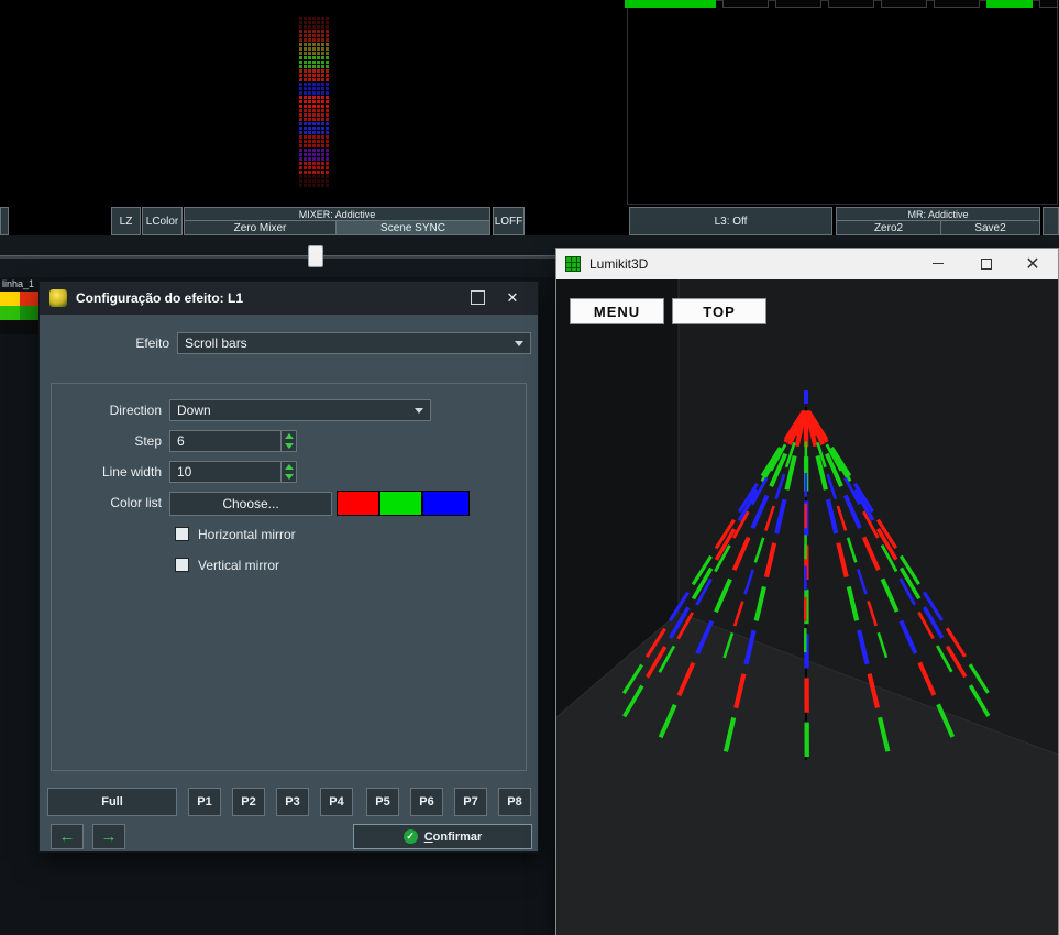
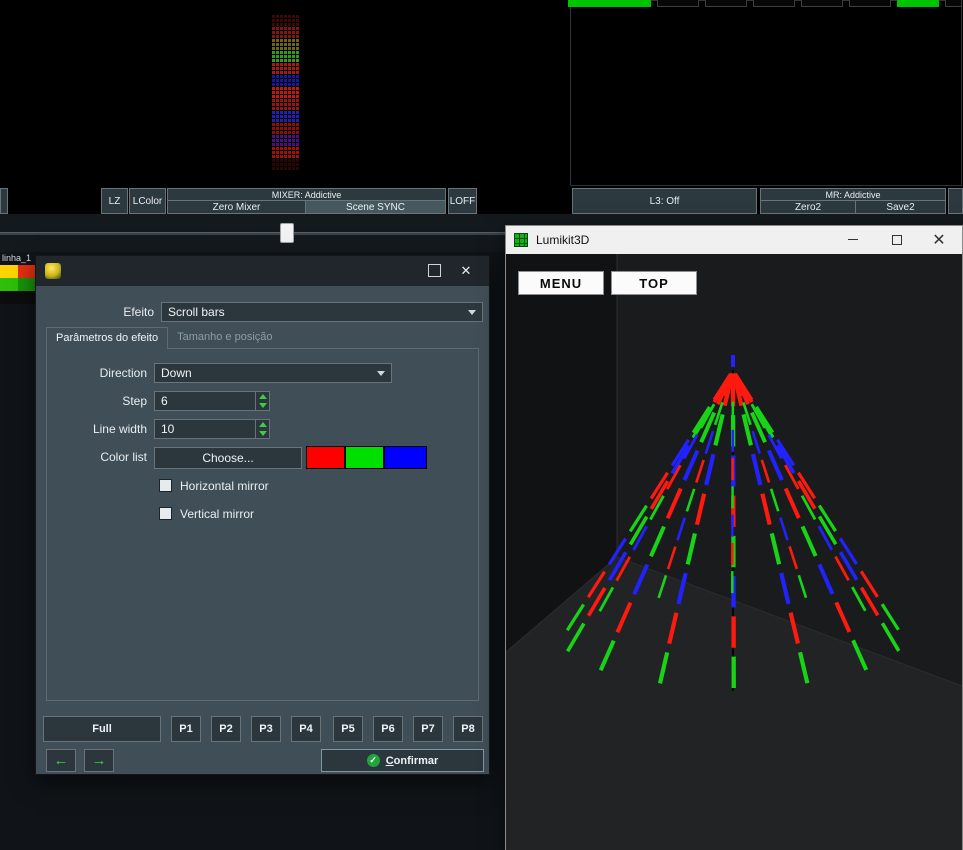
  LZ
  LColor
  MIXER: Addictive
  Zero Mixer
  Scene SYNC
  LOFF
  L3: Off
  MR: Addictive
  Zero2
  Save2
  linha_1
- Configuração do efeito: L1
  ✕
  Efeito
  Scroll bars
+ Parâmetros do efeito
+ Tamanho e posição
  Direction
  Down
  Step
  6
  Line width
  10
  Color list
  Choose...
  Horizontal mirror
  Vertical mirror
  Full
  P1
  P2
  P3
  P4
  P5
  P6
  P7
  P8
  ←
  →
  ✓
  Confirmar
  Lumikit3D
  ✕
  MENU
  TOP
